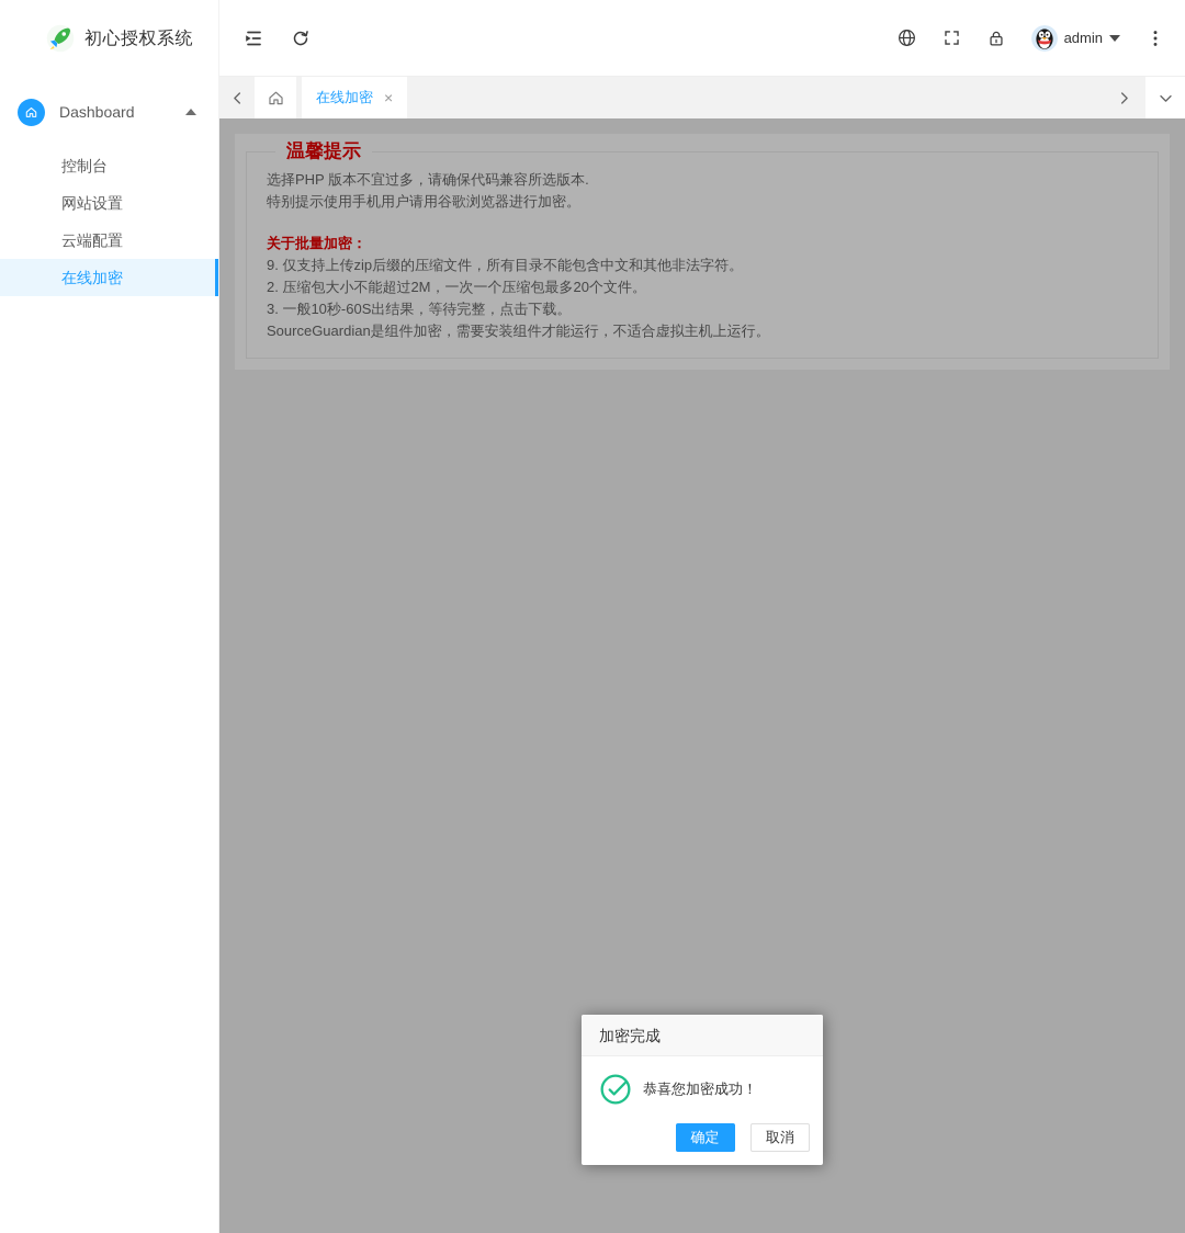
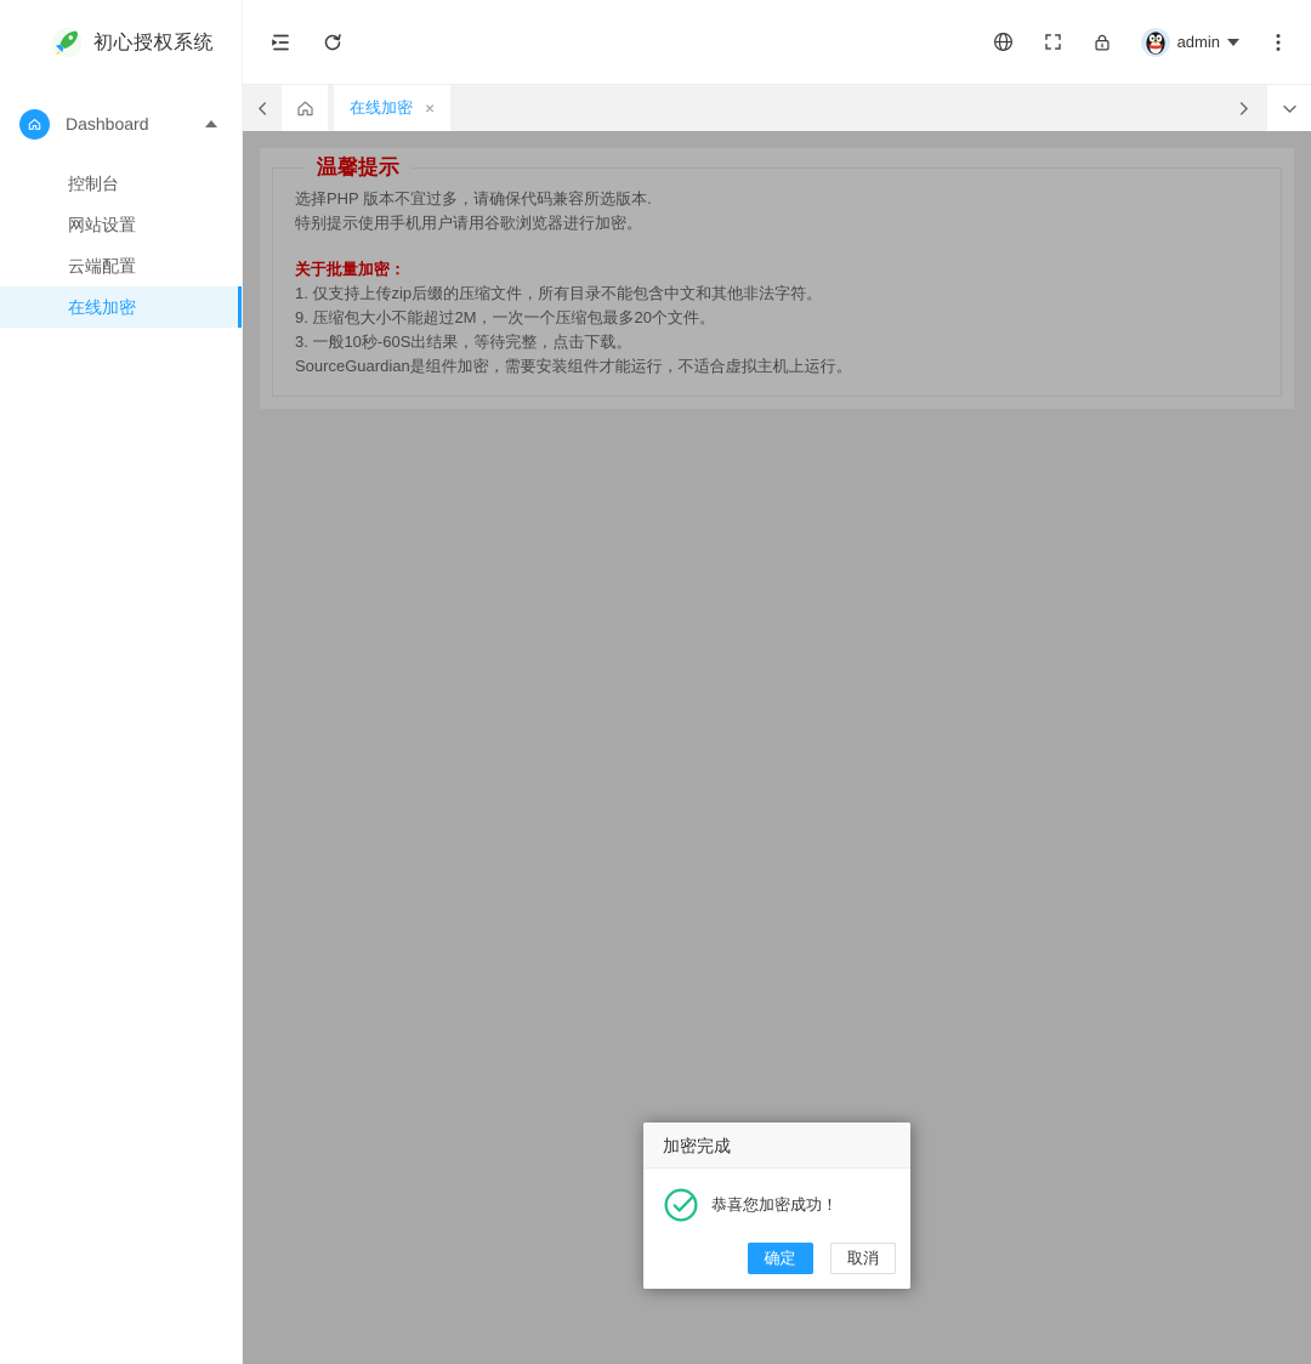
  初心授权系统
  Dashboard
  控制台
  网站设置
  云端配置
  在线加密
  admin
  在线加密
  ×
  温馨提示
  选择PHP 版本不宜过多，请确保代码兼容所选版本.
  特别提示使用手机用户请用谷歌浏览器进行加密。
  关于批量加密：
- 9. 仅支持上传zip后缀的压缩文件，所有目录不能包含中文和其他非法字符。
+ 1. 仅支持上传zip后缀的压缩文件，所有目录不能包含中文和其他非法字符。
- 2. 压缩包大小不能超过2M，一次一个压缩包最多20个文件。
+ 9. 压缩包大小不能超过2M，一次一个压缩包最多20个文件。
  3. 一般10秒-60S出结果，等待完整，点击下载。
  SourceGuardian是组件加密，需要安装组件才能运行，不适合虚拟主机上运行。
  加密完成
  恭喜您加密成功！
  确定 取消
